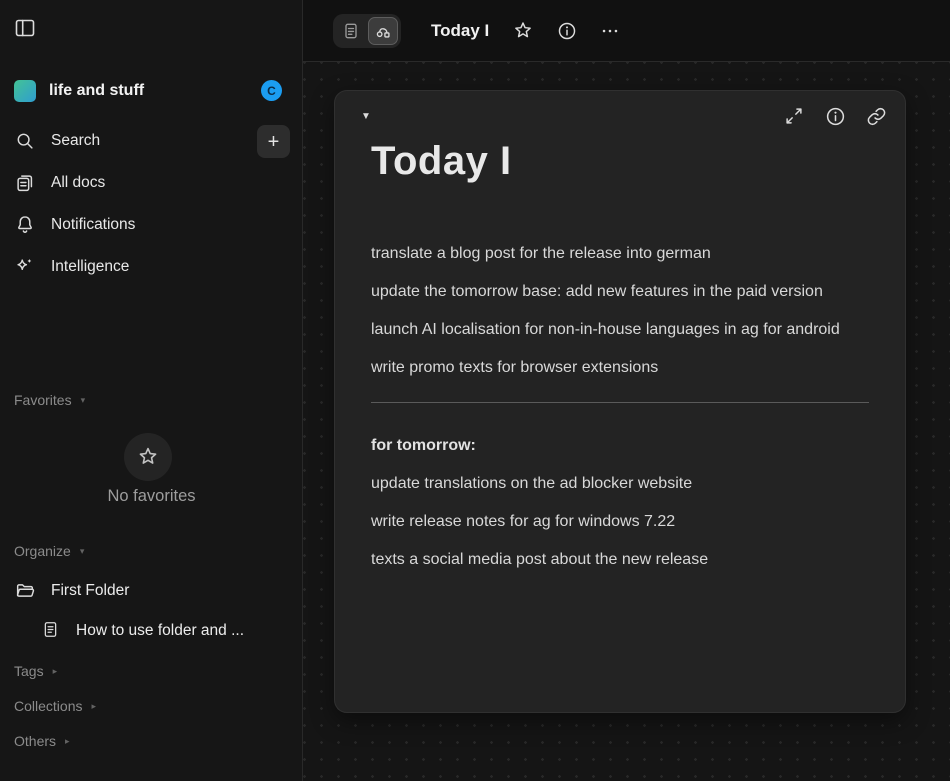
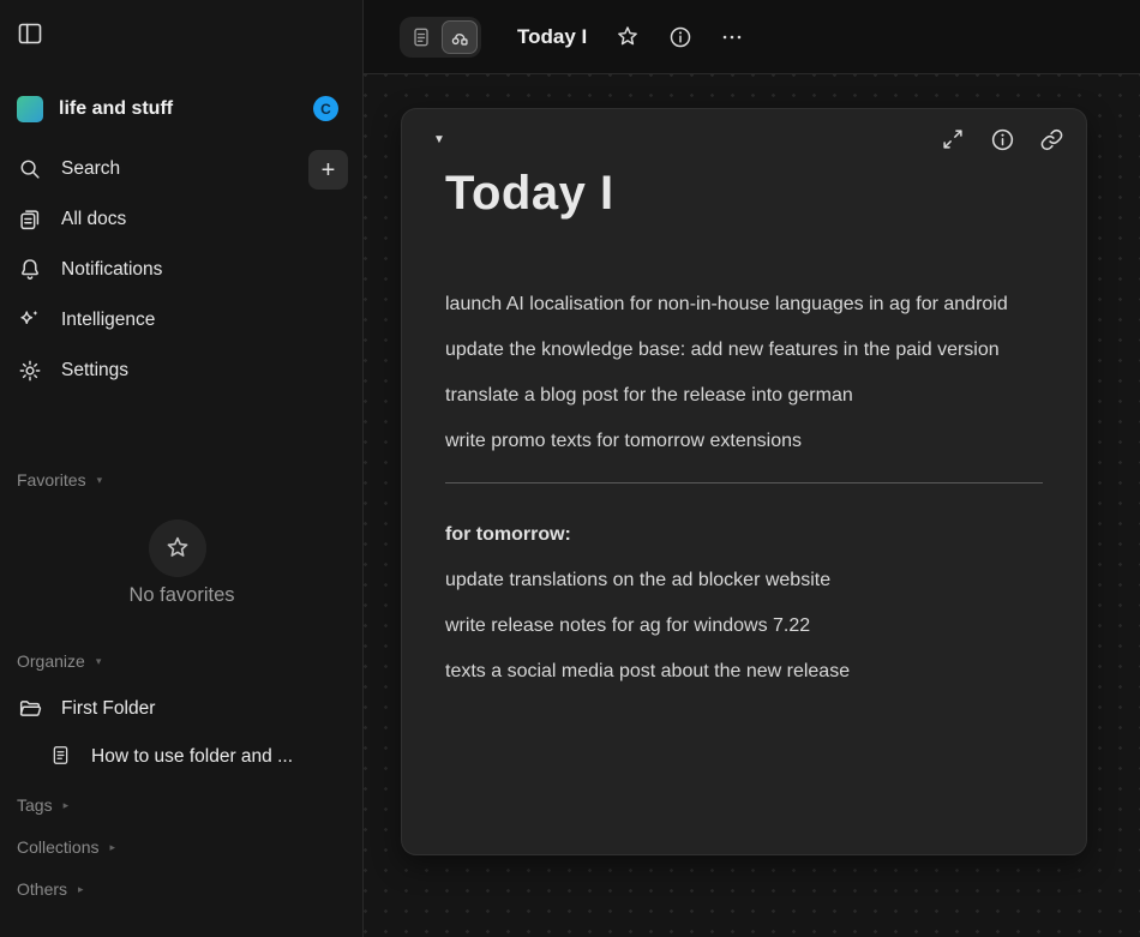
  life and stuff
  C
  Search
  All docs
  Notifications
  Intelligence
+ Settings
  +
  Favorites
  ▾
  No favorites
  Organize
  ▾
  First Folder
  How to use folder and ...
  Tags
  ▸
  Collections
  ▸
  Others
  ▸
  Today I
  ▼
  Today I
- translate a blog post for the release into german
+ launch AI localisation for non-in-house languages in ag for android
- update the tomorrow base: add new features in the paid version
+ update the knowledge base: add new features in the paid version
- launch AI localisation for non-in-house languages in ag for android
+ translate a blog post for the release into german
- write promo texts for browser extensions
+ write promo texts for tomorrow extensions
  for tomorrow:
  update translations on the ad blocker website
  write release notes for ag for windows 7.22
  texts a social media post about the new release
